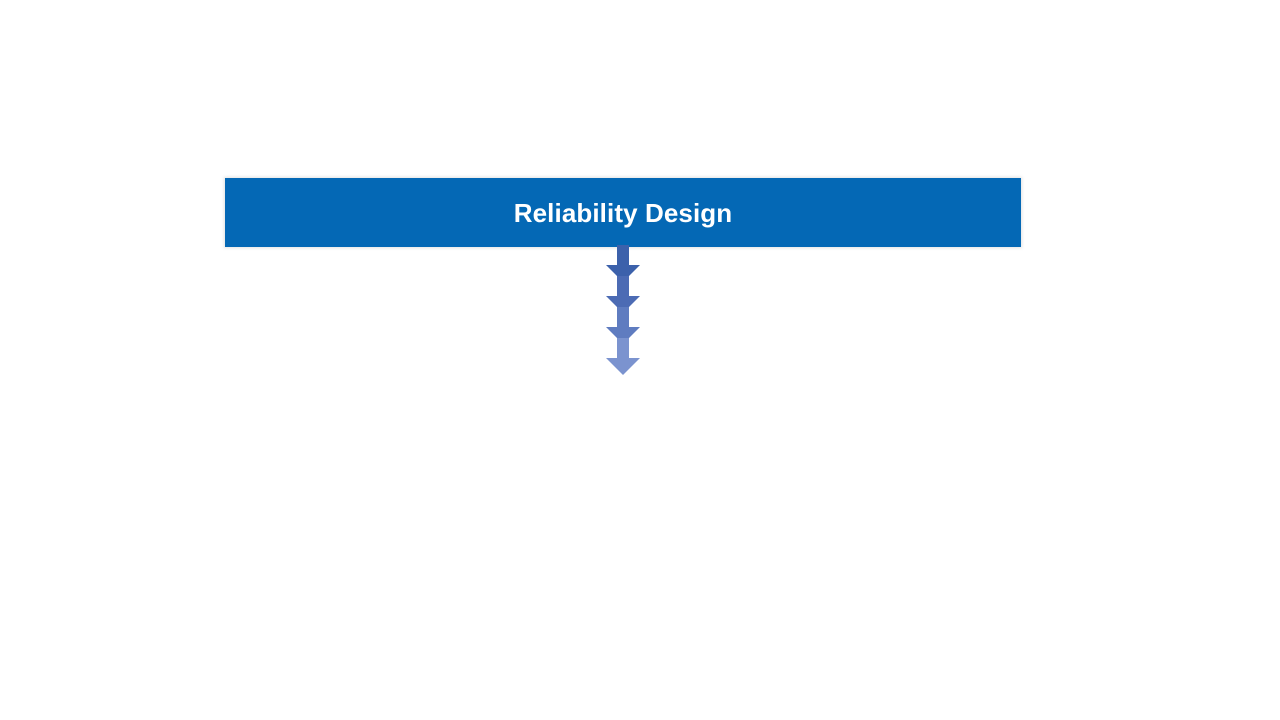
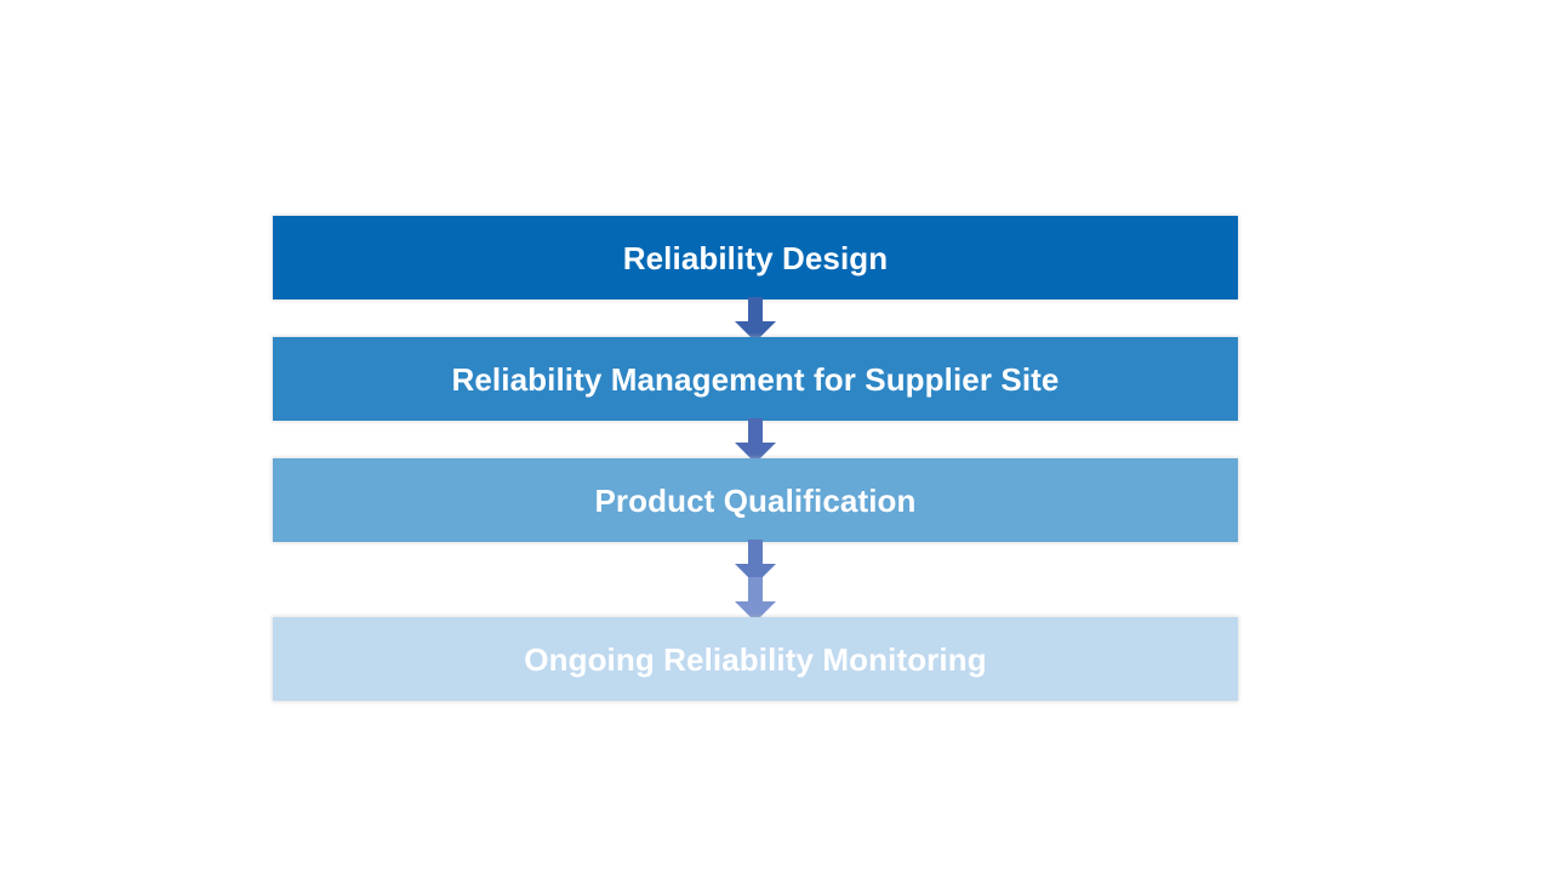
  Reliability Design
+ Reliability Management for Supplier Site
+ Product Qualification
+ Ongoing Reliability Monitoring
